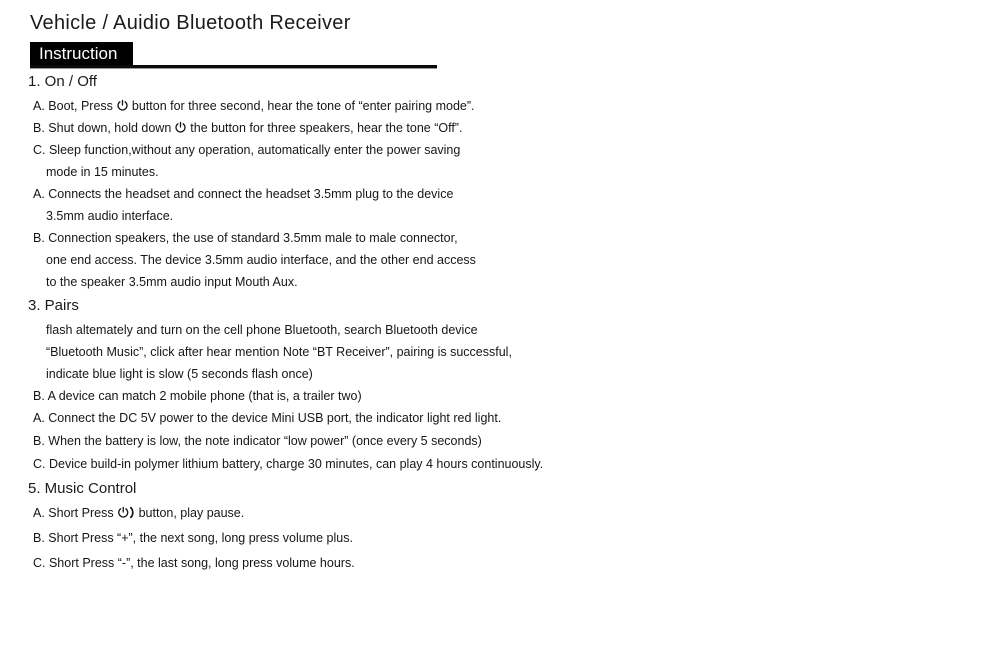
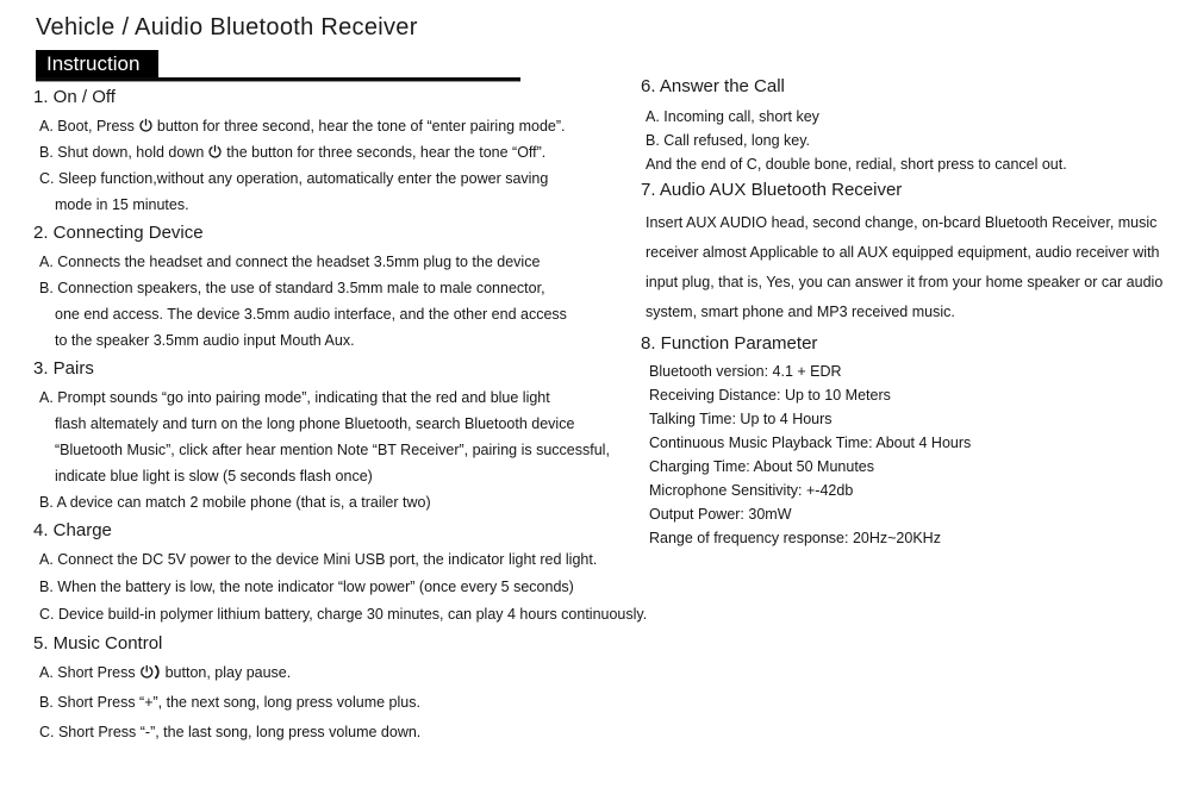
  Vehicle / Auidio Bluetooth Receiver
  Instruction
  1. On / Off
  A. Boot, Press button for three second, hear the tone of “enter pairing mode”.
- B. Shut down, hold down the button for three speakers, hear the tone “Off”.
+ B. Shut down, hold down the button for three seconds, hear the tone “Off”.
  C. Sleep function,without any operation, automatically enter the power saving
  mode in 15 minutes.
+ 2. Connecting Device
  A. Connects the headset and connect the headset 3.5mm plug to the device
- 3.5mm audio interface.
  B. Connection speakers, the use of standard 3.5mm male to male connector,
  one end access. The device 3.5mm audio interface, and the other end access
  to the speaker 3.5mm audio input Mouth Aux.
  3. Pairs
+ A. Prompt sounds “go into pairing mode”, indicating that the red and blue light
- flash altemately and turn on the cell phone Bluetooth, search Bluetooth device
+ flash altemately and turn on the long phone Bluetooth, search Bluetooth device
  “Bluetooth Music”, click after hear mention Note “BT Receiver”, pairing is successful,
  indicate blue light is slow (5 seconds flash once)
  B. A device can match 2 mobile phone (that is, a trailer two)
+ 4. Charge
  A. Connect the DC 5V power to the device Mini USB port, the indicator light red light.
  B. When the battery is low, the note indicator “low power” (once every 5 seconds)
  C. Device build-in polymer lithium battery, charge 30 minutes, can play 4 hours continuously.
  5. Music Control
  A. Short Press button, play pause.
  B. Short Press “+”, the next song, long press volume plus.
- C. Short Press “-”, the last song, long press volume hours.
+ C. Short Press “-”, the last song, long press volume down.
+ 6. Answer the Call
+ A. Incoming call, short key
+ B. Call refused, long key.
+ And the end of C, double bone, redial, short press to cancel out.
+ 7. Audio AUX Bluetooth Receiver
+ Insert AUX AUDIO head, second change, on-bcard Bluetooth Receiver, music
+ receiver almost Applicable to all AUX equipped equipment, audio receiver with
+ input plug, that is, Yes, you can answer it from your home speaker or car audio
+ system, smart phone and MP3 received music.
+ 8. Function Parameter
+ Bluetooth version: 4.1 + EDR
+ Receiving Distance: Up to 10 Meters
+ Talking Time: Up to 4 Hours
+ Continuous Music Playback Time: About 4 Hours
+ Charging Time: About 50 Munutes
+ Microphone Sensitivity: +-42db
+ Output Power: 30mW
+ Range of frequency response: 20Hz~20KHz
